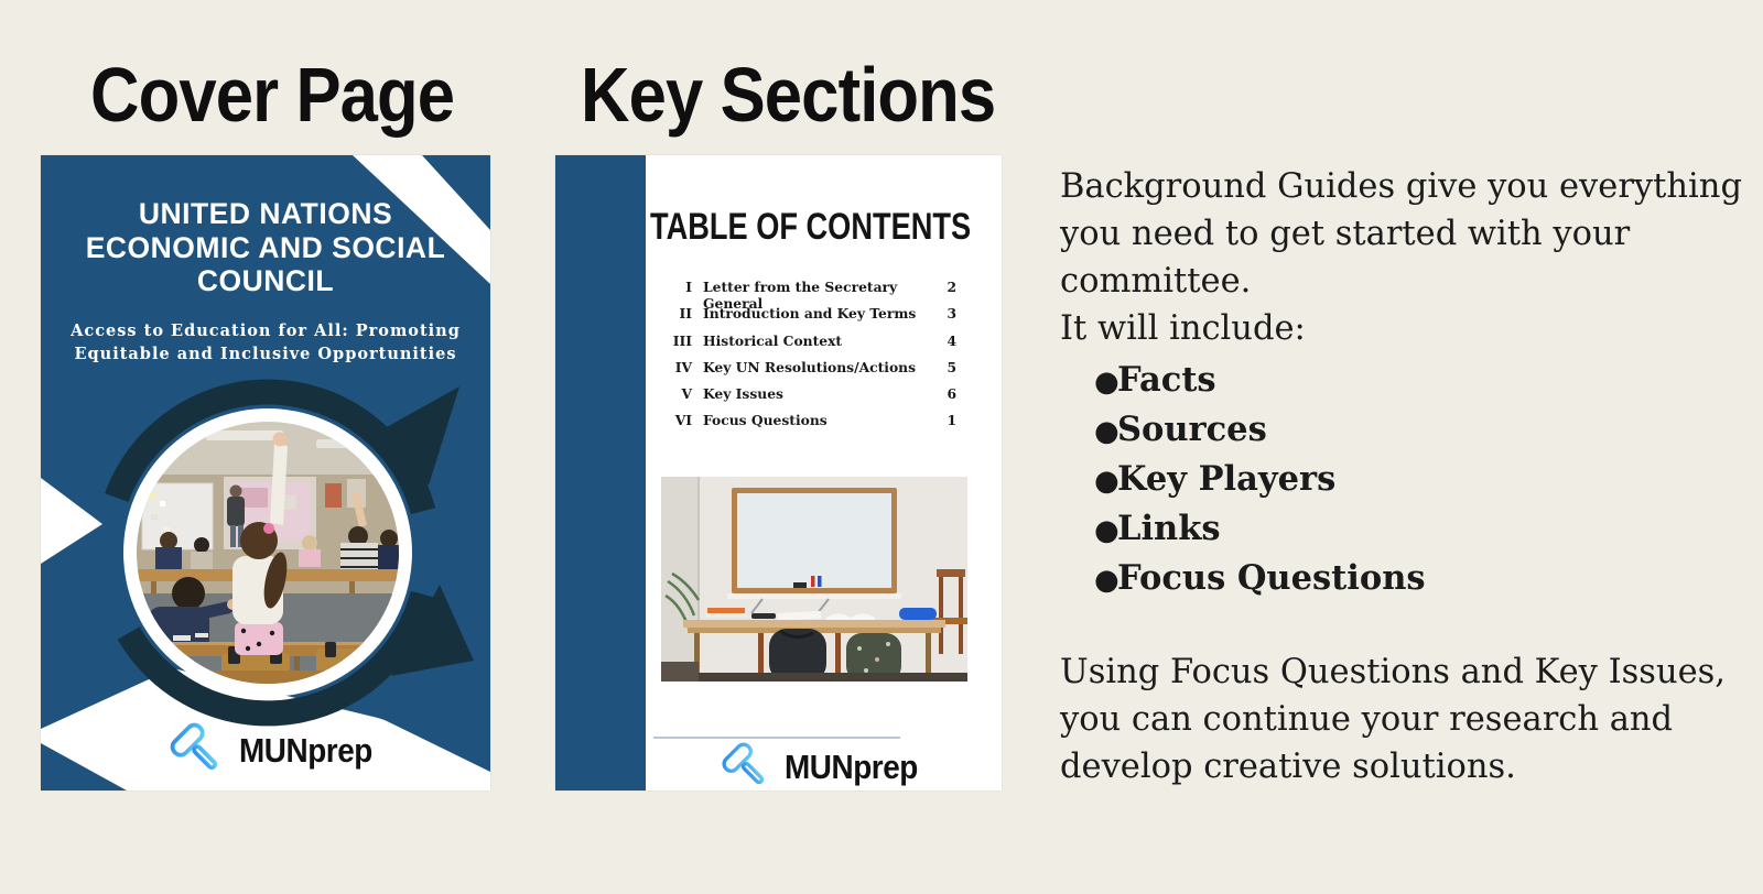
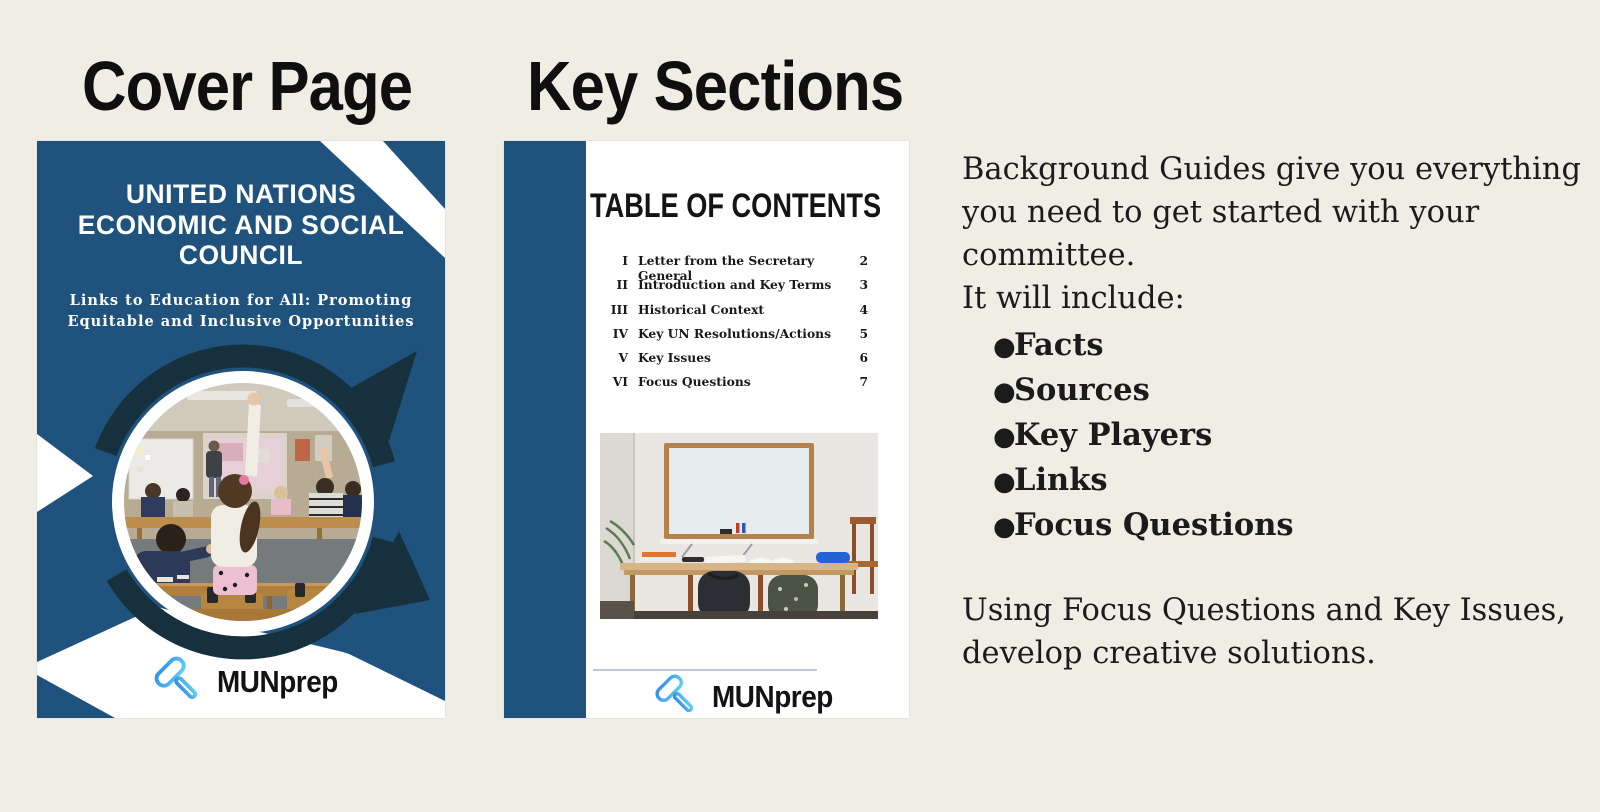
  Cover Page
  Key Sections
  UNITED NATIONS
  ECONOMIC AND SOCIAL
  COUNCIL
- Access to Education for All: Promoting
+ Links to Education for All: Promoting
  Equitable and Inclusive Opportunities
  MUNprep
  TABLE OF CONTENTS
  I
  Letter from the Secretary General
  2
  II
  Introduction and Key Terms
  3
  III
  Historical Context
  4
  IV
  Key UN Resolutions/Actions
  5
  V
  Key Issues
  6
  VI
  Focus Questions
- 1
+ 7
  MUNprep
  Background Guides give you everything
  you need to get started with your
  committee.
  It will include:
  ●
  Facts
  ●
  Sources
  ●
  Key Players
  ●
  Links
  ●
  Focus Questions
  Using Focus Questions and Key Issues,
- you can continue your research and
  develop creative solutions.
